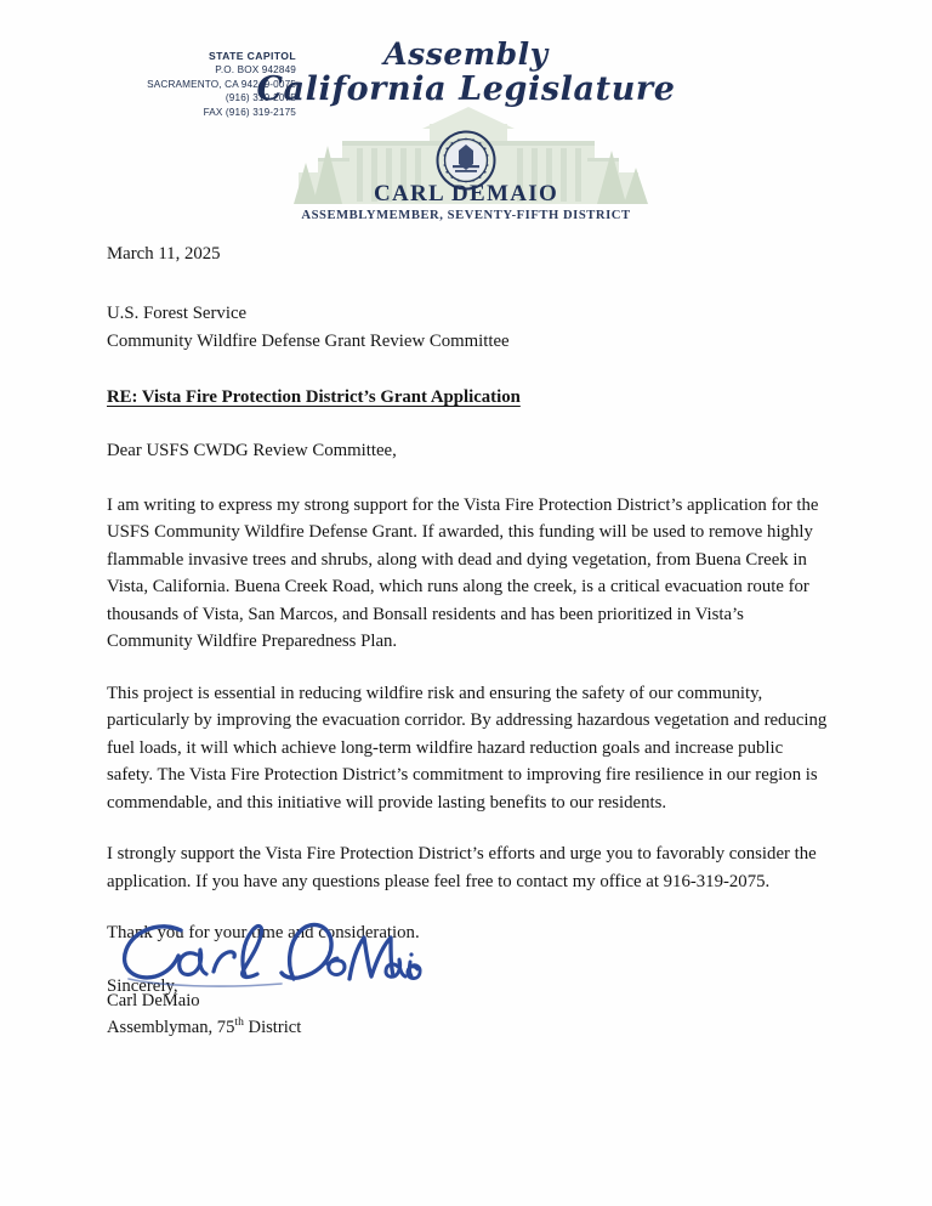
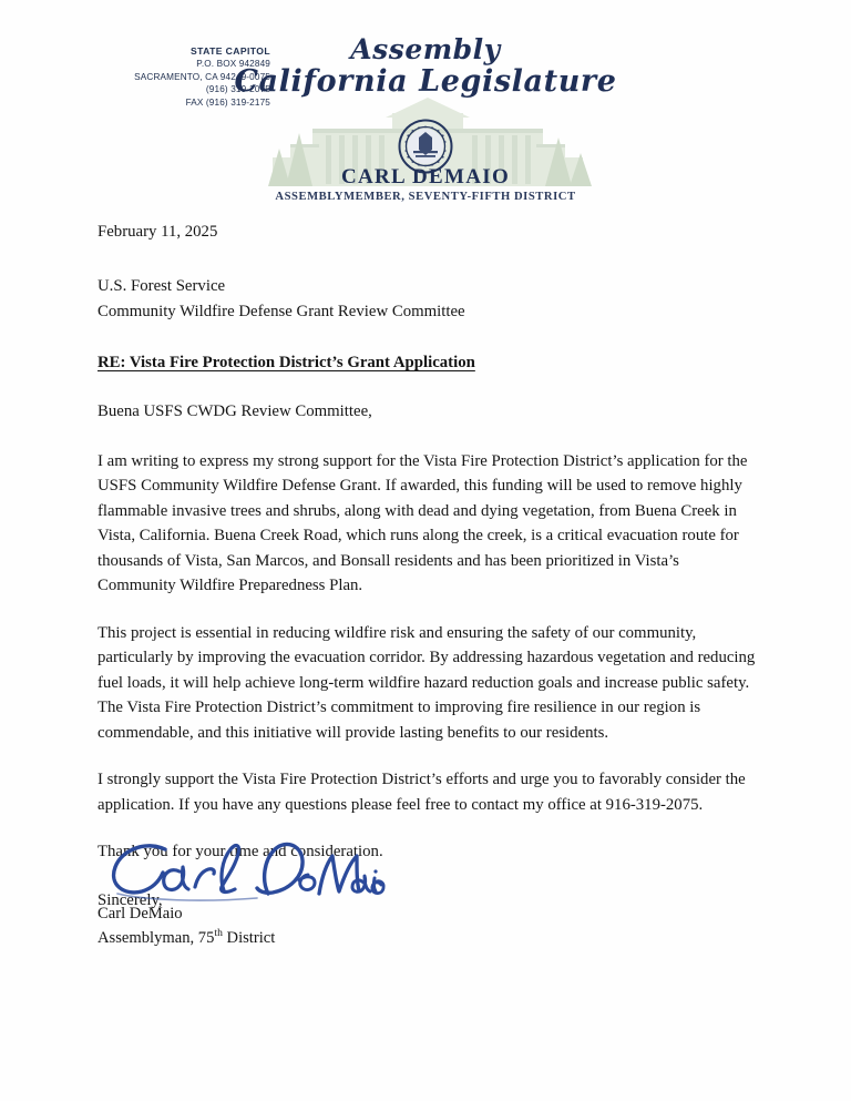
  STATE CAPITOL
  P.O. BOX 942849
  SACRAMENTO, CA 94249-0075
  (916) 319-2075
  FAX (916) 319-2175
  Assembly
  California Legislature
  CARL DEMAIO
  ASSEMBLYMEMBER, SEVENTY-FIFTH DISTRICT
- March 11, 2025
+ February 11, 2025
  U.S. Forest Service
  Community Wildfire Defense Grant Review Committee
  RE: Vista Fire Protection District’s Grant Application
- Dear USFS CWDG Review Committee,
+ Buena USFS CWDG Review Committee,
  I am writing to express my strong support for the Vista Fire Protection District’s application for the USFS Community Wildfire Defense Grant. If awarded, this funding will be used to remove highly flammable invasive trees and shrubs, along with dead and dying vegetation, from Buena Creek in Vista, California. Buena Creek Road, which runs along the creek, is a critical evacuation route for thousands of Vista, San Marcos, and Bonsall residents and has been prioritized in Vista’s Community Wildfire Preparedness Plan.
- This project is essential in reducing wildfire risk and ensuring the safety of our community, particularly by improving the evacuation corridor. By addressing hazardous vegetation and reducing fuel loads, it will which achieve long-term wildfire hazard reduction goals and increase public safety. The Vista Fire Protection District’s commitment to improving fire resilience in our region is commendable, and this initiative will provide lasting benefits to our residents.
+ This project is essential in reducing wildfire risk and ensuring the safety of our community, particularly by improving the evacuation corridor. By addressing hazardous vegetation and reducing fuel loads, it will help achieve long-term wildfire hazard reduction goals and increase public safety. The Vista Fire Protection District’s commitment to improving fire resilience in our region is commendable, and this initiative will provide lasting benefits to our residents.
  I strongly support the Vista Fire Protection District’s efforts and urge you to favorably consider the application. If you have any questions please feel free to contact my office at 916-319-2075.
  Thak you for your time ad cnsideration.
  Sincerely,
  Carl DeMaio
  Assemblyman, 75th District
